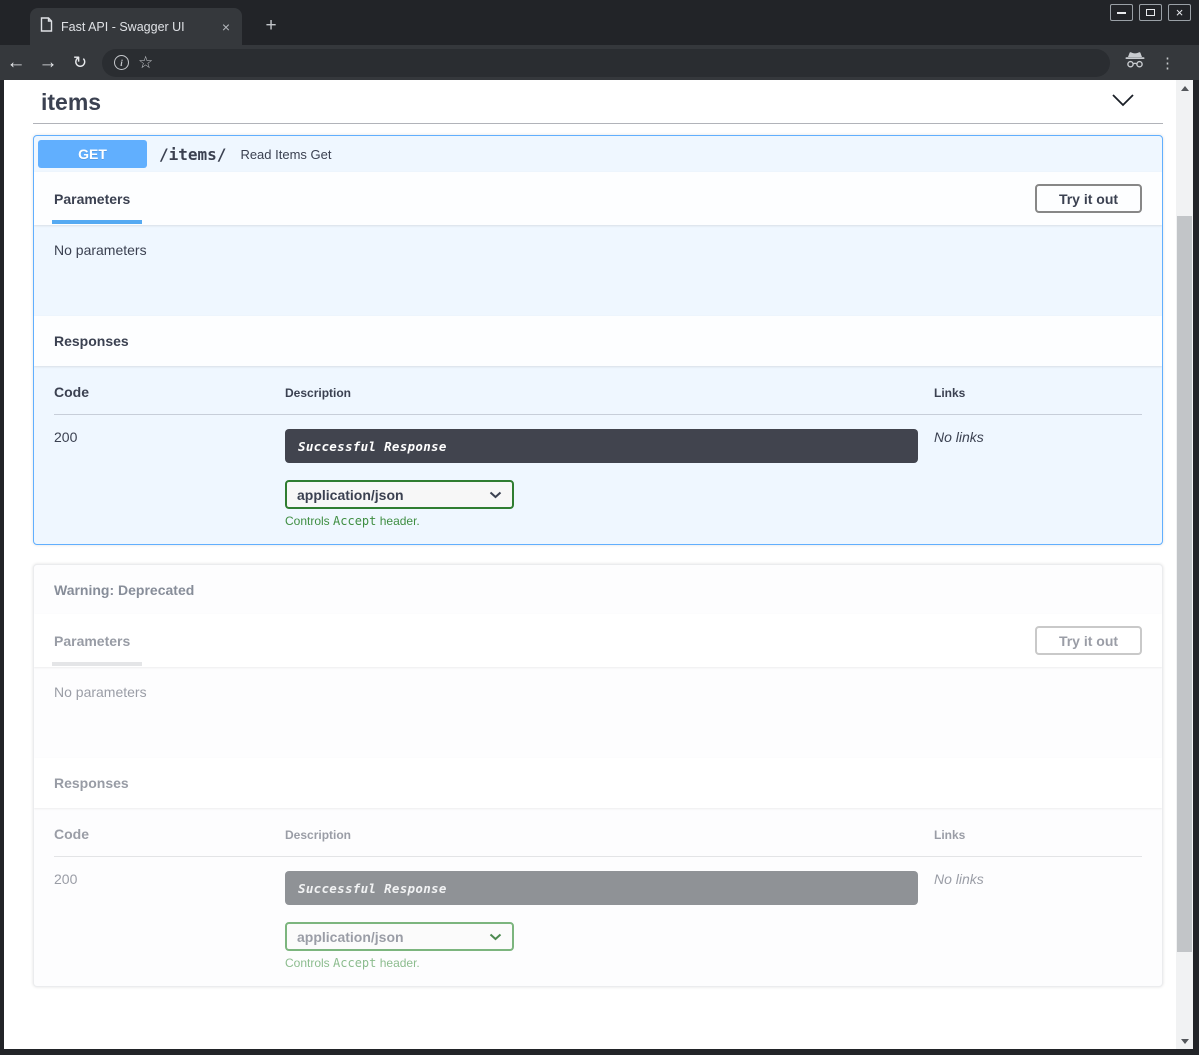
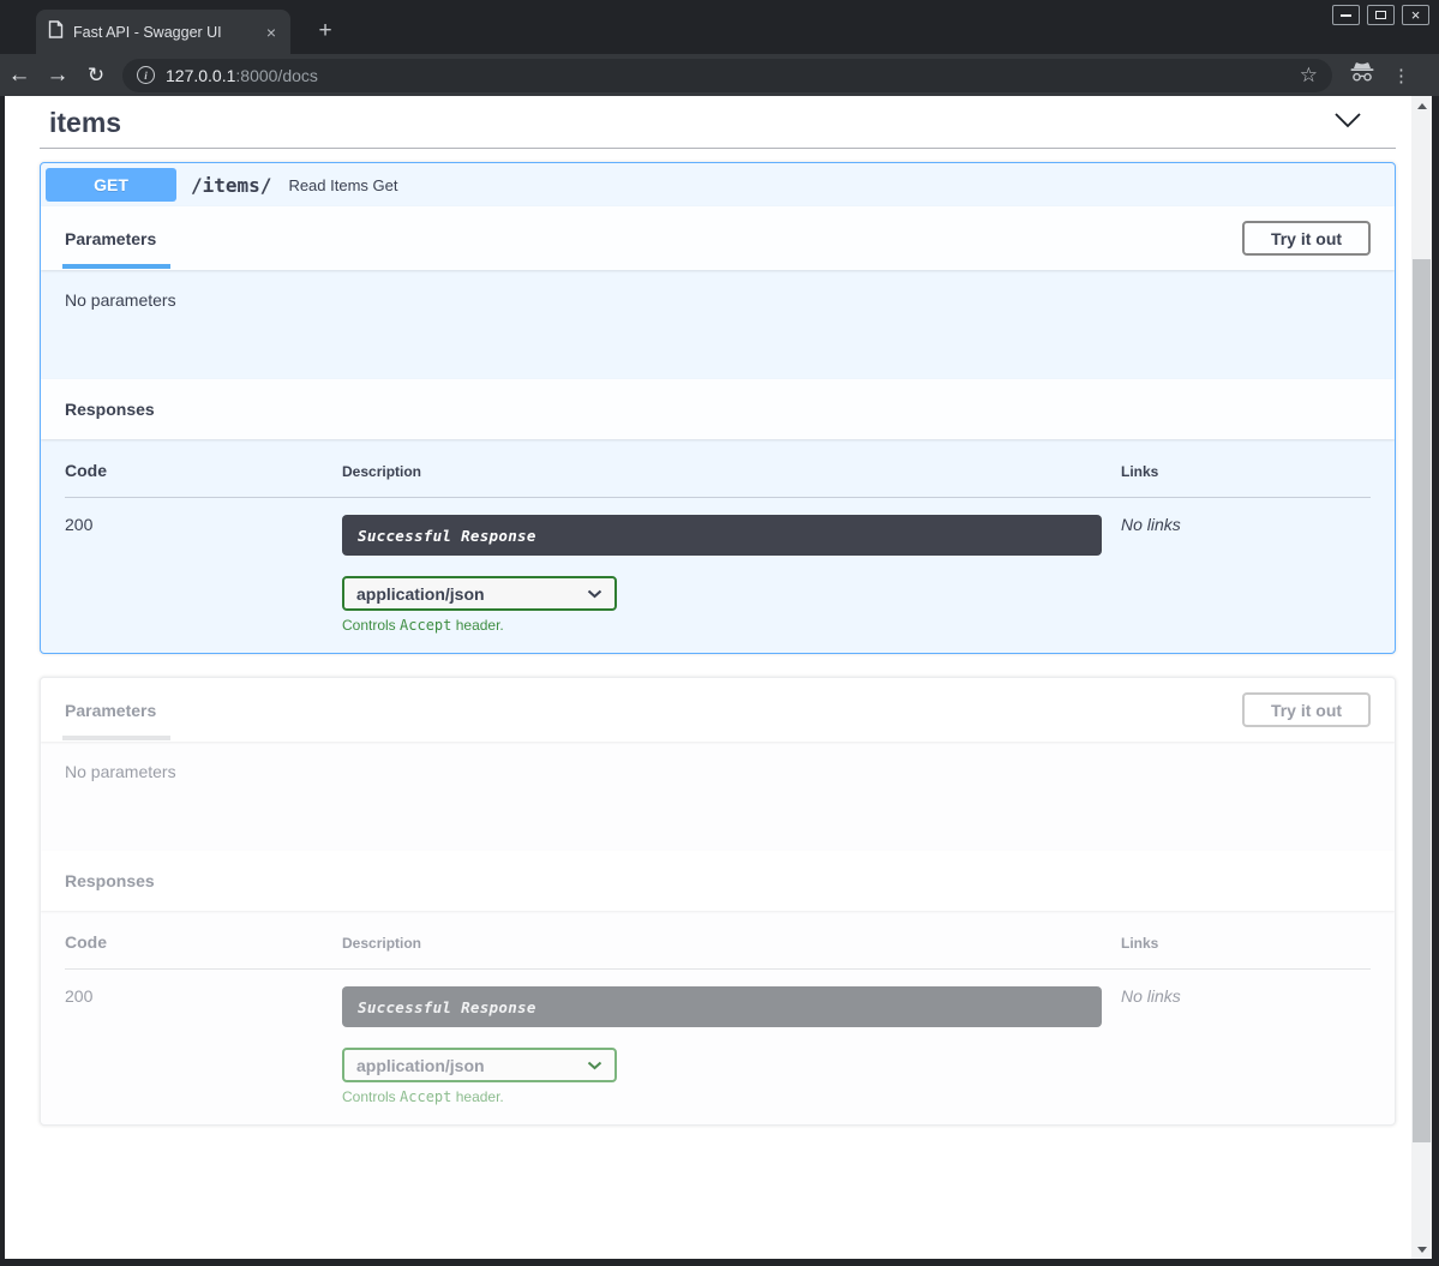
  Fast API - Swagger UI
  ×
  +
  ×
  ←
  →
  ↻
  i
+ 127.0.0.1:8000/docs
  ☆
  ⋮
  items
  GET
  /items/
  Read Items Get
  Parameters
  Try it out
  No parameters
  Responses
  Code
  Description
  Links
  200
  Successful Response
  application/json
  Controls Accept header.
  No links
- Warning: Deprecated
  Parameters
  Try it out
  No parameters
  Responses
  Code
  Description
  Links
  200
  Successful Response
  application/json
  Controls Accept header.
  No links
